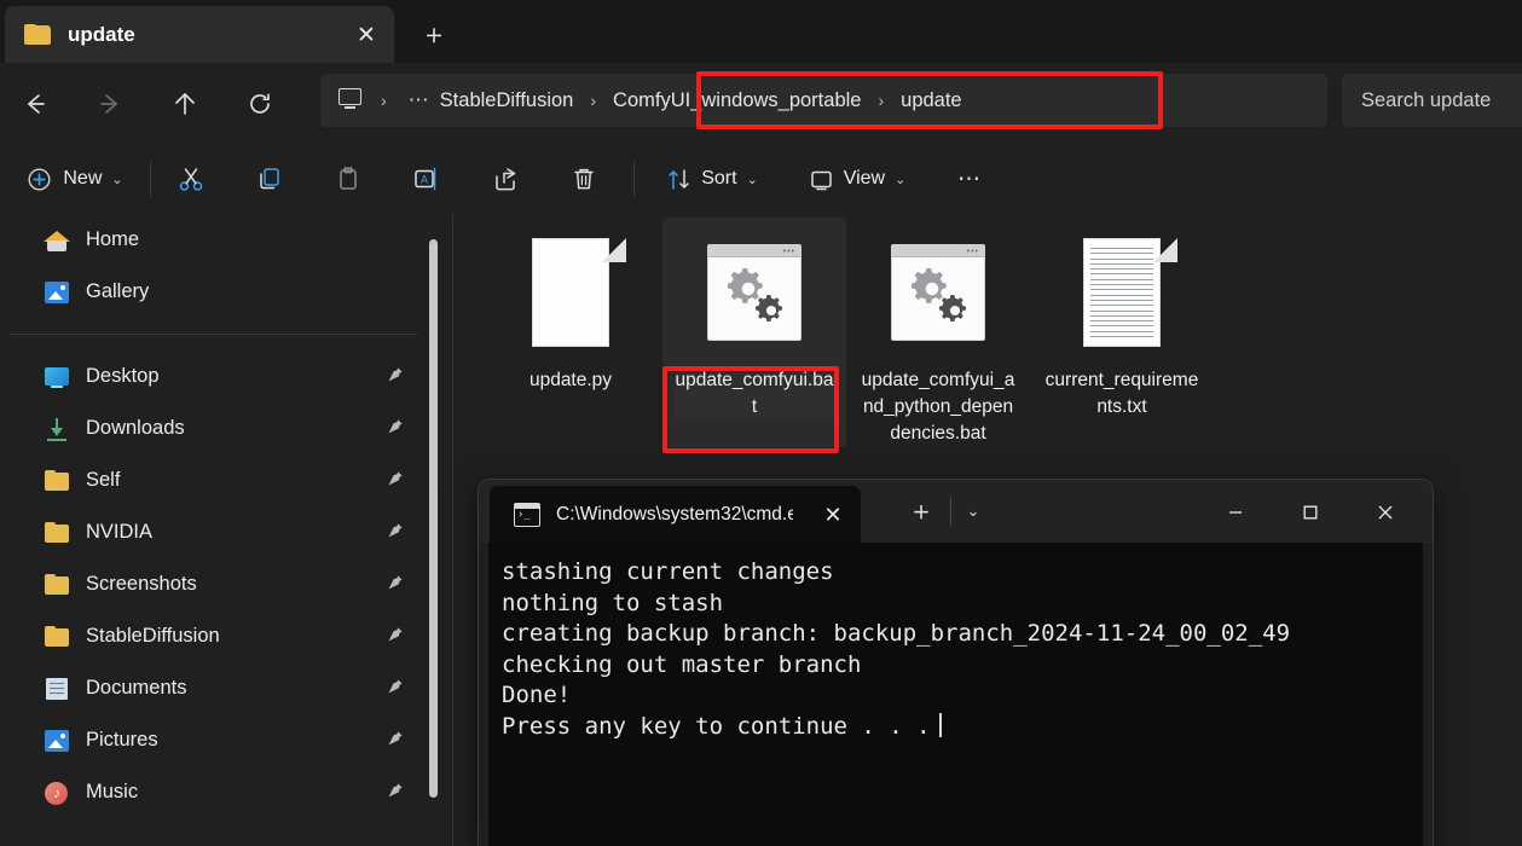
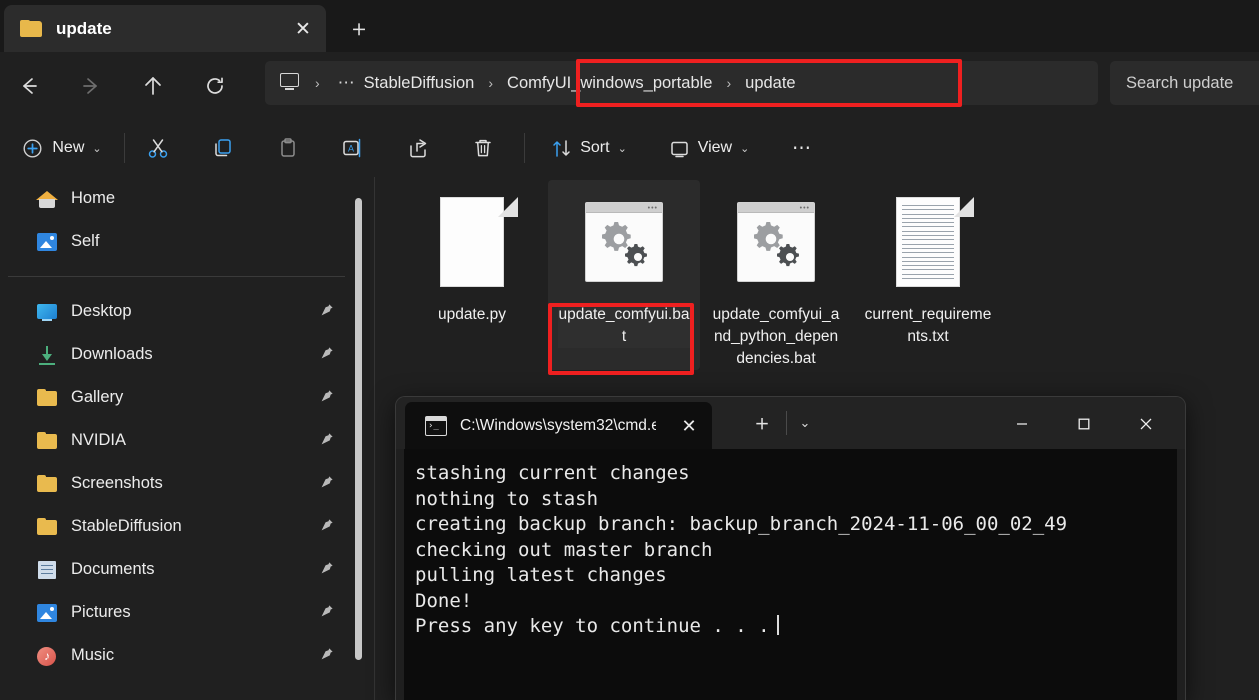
  update
  ✕
  ＋
  ›
  ⋯
  StableDiffusion
  ›
  ComfyUI_windows_portable
  ›
  update
  Search update
  New
  ⌄
  A
  Sort
  ⌄
  View
  ⌄
  ⋯
  Home
- Gallery
+ Self
  Desktop
  Downloads
- Self
+ Gallery
  NVIDIA
  Screenshots
  StableDiffusion
  Documents
  Pictures
  ♪
  Music
  update.py
  update_comfyui.bat
  update_comfyui_and_python_dependencies.bat
  current_requirements.txt
  C:\Windows\system32\cmd.e
  ✕
  ＋
  ⌄
  stashing current changes
  nothing to stash
- creating backup branch: backup_branch_2024-11-24_00_02_49
+ creating backup branch: backup_branch_2024-11-06_00_02_49
  checking out master branch
+ pulling latest changes
  Done!
  Press any key to continue . . .
